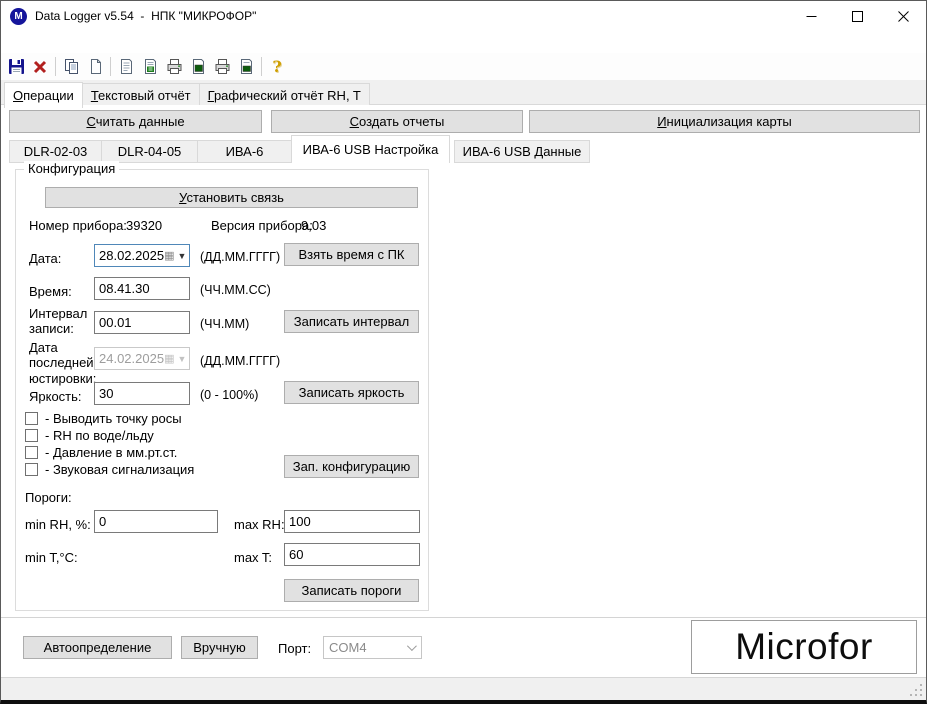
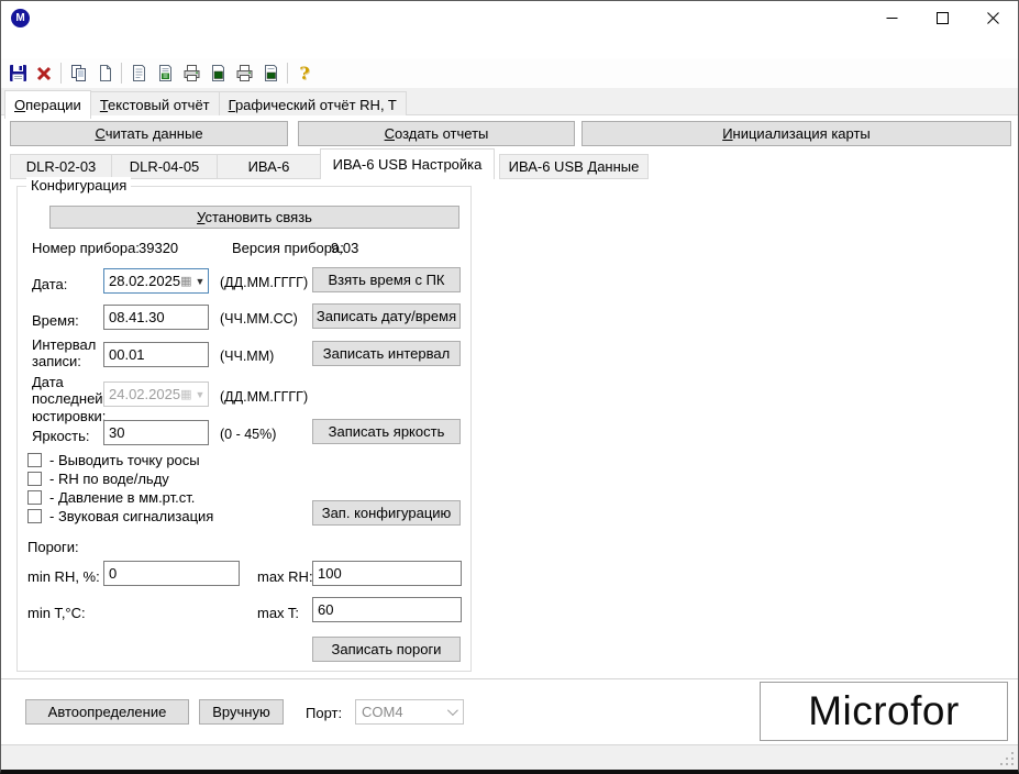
  M
- Data Logger v5.54 - НПК "МИКРОФОР"
  ?
  Операции Текстовый отчёт Графический отчёт RH, T
  Считать данные
  Создать отчеты
  Инициализация карты
  DLR-02-03
  DLR-04-05
  ИВА-6
  ИВА-6 USB Настройка
  ИВА-6 USB Данные
  Конфигурация
  Установить связь
  Номер прибора:
  39320
  Версия прибора:
  9,03
  Дата:
  28.02.2025
  ▦
  ▼
  (ДД.ММ.ГГГГ)
  Взять время с ПК
  Время:
  08.41.30
  (ЧЧ.ММ.СС)
+ Записать дату/время
  Интервал записи:
  00.01
  (ЧЧ.ММ)
  Записать интервал
  Дата последней юстировки:
  24.02.2025
  ▦
  ▼
  (ДД.ММ.ГГГГ)
  Яркость:
  30
- (0 - 100%)
+ (0 - 45%)
  Записать яркость
  - Выводить точку росы
  - RH по воде/льду
  - Давление в мм.рт.ст.
  - Звуковая сигнализация
  Зап. конфигурацию
  Пороги:
  min RH, %:
  0
  max RH:
  100
  min T,°C:
  max T:
  60
  Записать пороги
  Автоопределение
  Вручную
  Порт:
  COM4
  Microfor
